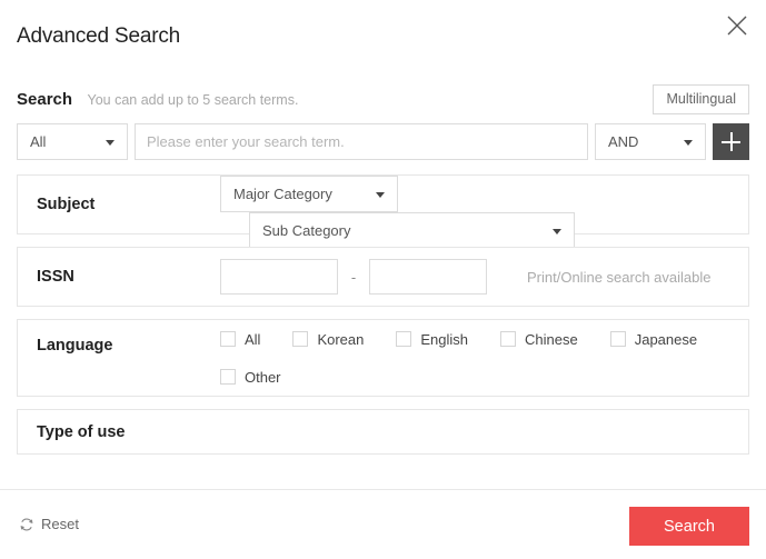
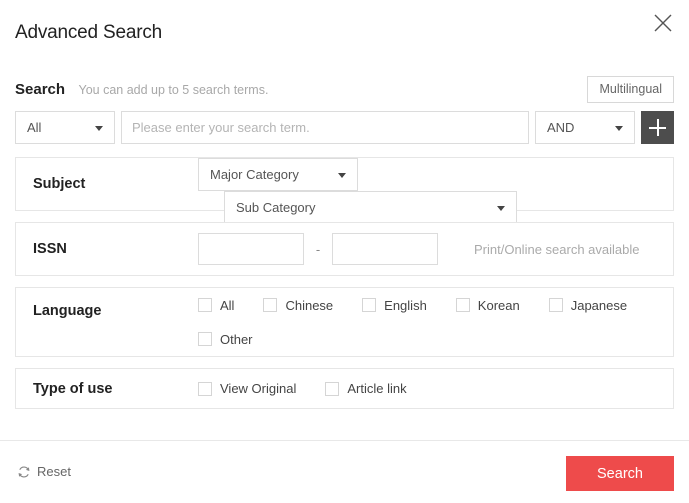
  Advanced Search
  Search You can add up to 5 search terms.
  Multilingual
  All
  Please enter your search term.
  AND
  Subject
  Major Category
  Sub Category
  ISSN
  -
  Print/Online search available
  Language
  All
- Korean
+ Chinese
  English
- Chinese
+ Korean
  Japanese
  Other
  Type of use
+ View Original
+ Article link
  Reset
  Search
